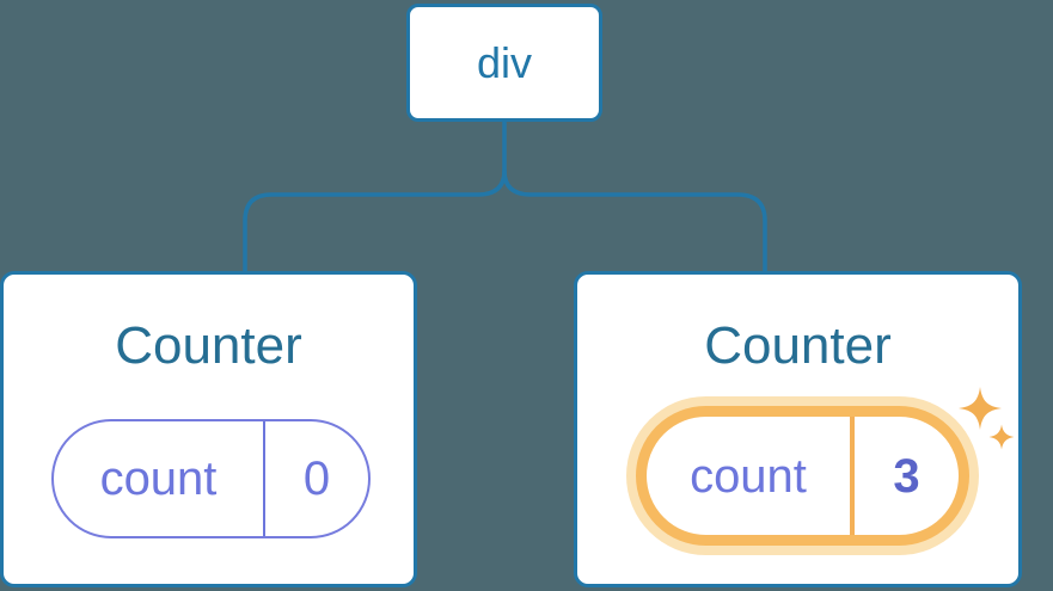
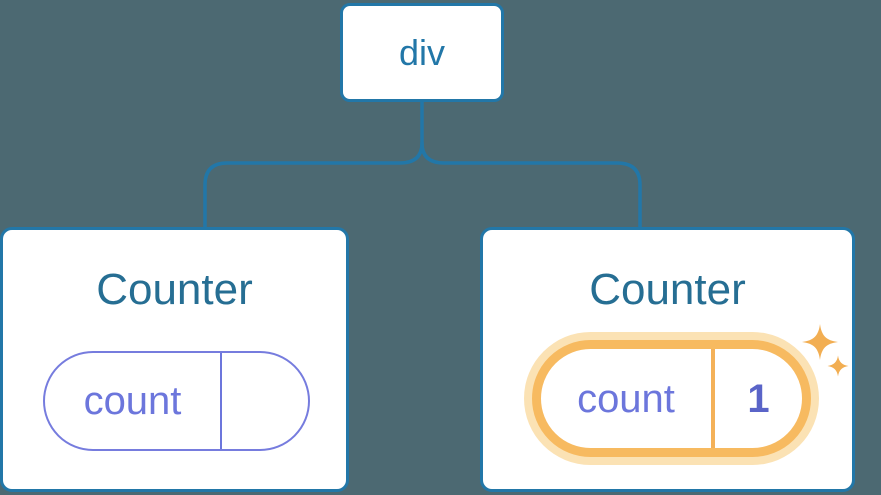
  div
  Counter
  count
- 0
  Counter
  count
- 3
+ 1
